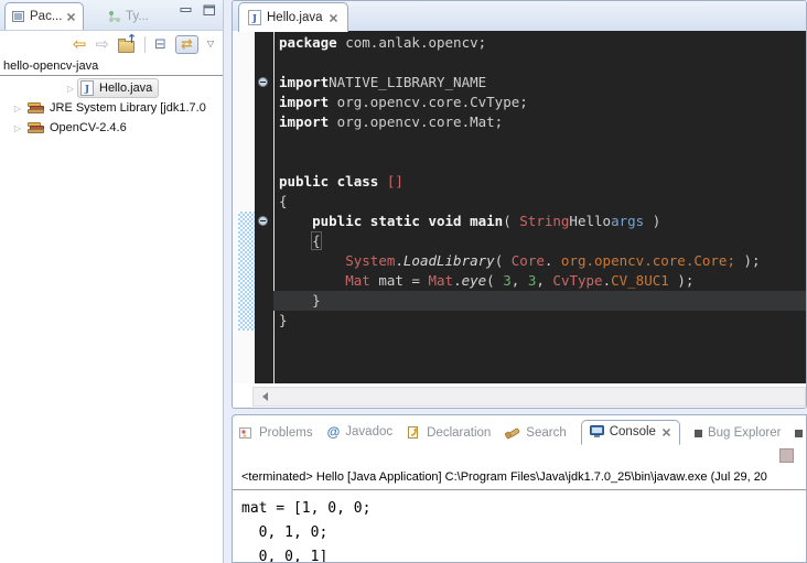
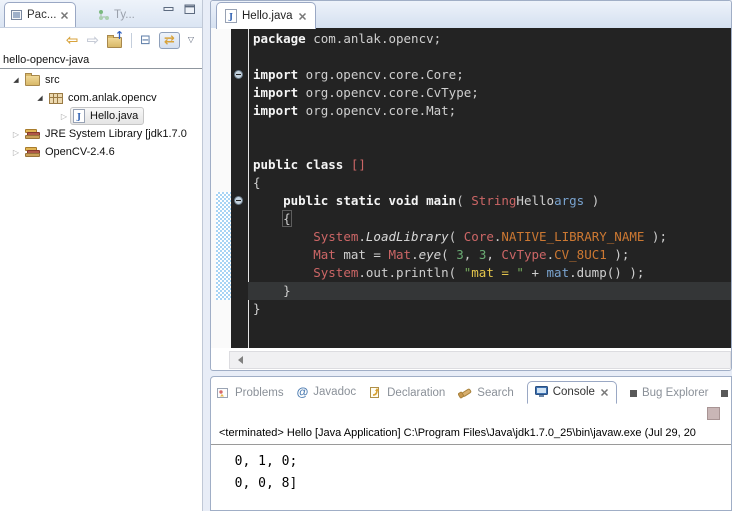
  Pac...
  Ty...
  ⇦
  ⇨
  ↑
  ⊟
  ⇄
  ▽
  hello-opencv-java
+ src
+ com.anlak.opencv
  ▷
  J
  Hello.java
  ▷
  JRE System Library [jdk1.7.0
  ▷
  OpenCV-2.4.6
  J
  Hello.java
  package com.anlak.opencv;
- importNATIVE_LIBRARY_NAME
+ import org.opencv.core.Core;
  import org.opencv.core.CvType;
  import org.opencv.core.Mat;
  public class []
  {
  public static void main( StringHelloargs )
  {
- System.LoadLibrary( Core. org.opencv.core.Core; );
+ System.LoadLibrary( Core.NATIVE_LIBRARY_NAME );
  Mat mat = Mat.eye( 3, 3, CvType.CV_8UC1 );
+ System.out.println( "mat = " + mat.dump() );
  }
  }
  Problems
  @
  Javadoc
  Declaration
  Search
  Console
  Bug Explorer
  <terminated> Hello [Java Application] C:\Program Files\Java\jdk1.7.0_25\bin\javaw.exe (Jul 29, 20
- mat = [1, 0, 0;
  0, 1, 0;
- 0, 0, 1]
+ 0, 0, 8]
